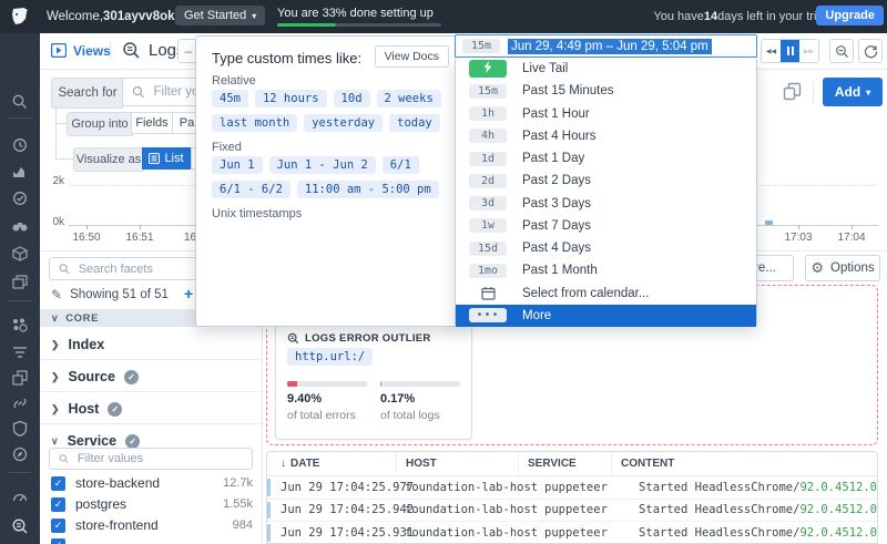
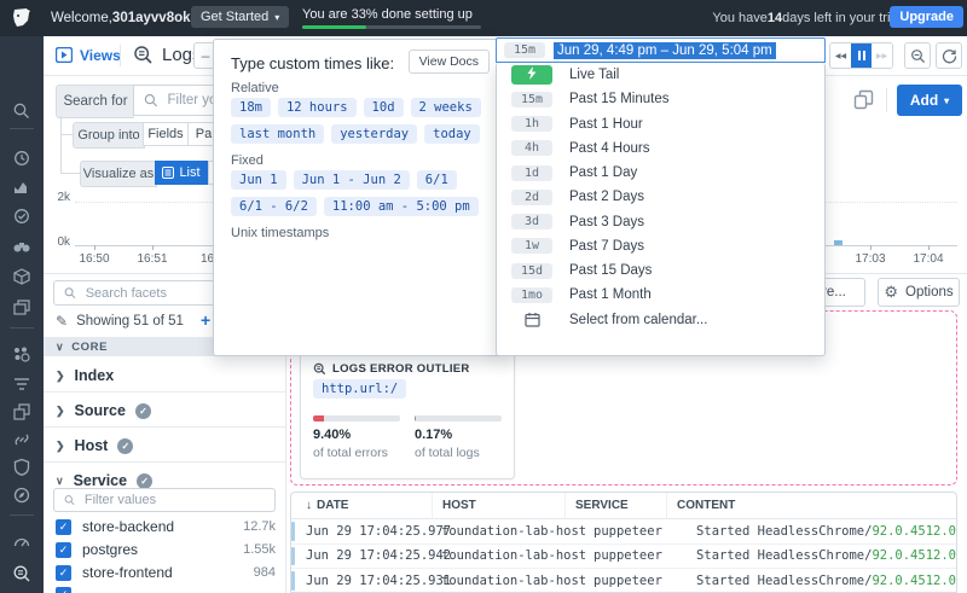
  Welcome,
  301ayvv8ok
  Get Started
  ▾
  You are 33% done setting up
  You have
  14
  days left in your tri
  Upgrade
  Views
  Log
  –
  Search for
  Filter y
  Add
  ▾
  Group into
  Fields
  Pa
  Visualize as
  List
  2k
  0k
  16:50
  16:51
  16
  17:03
  17:04
  Search facets
  ✎
  Showing 51 of 51
  +
  ∨
  CORE
  ❯
  Index
  ❯
  Source
  ✓
  ❯
  Host
  ✓
  ∨
  Service
  ✓
  Filter values
  ✓
  store-backend
  12.7k
  ✓
  postgres
  1.55k
  ✓
  store-frontend
  984
  ⚙
  Options
  LOGS ERROR OUTLIER
  http.url:/
  9.40%
  0.17%
  of total errors
  of total logs
  ↓
  DATE
  HOST
  SERVICE
  CONTENT
  Jun 29 17:04:25.9
  foundation-lab-host
  puppeteer
  Started HeadlessChrome/92.0.4512.0
  Jun 29 17:04:25.9
  foundation-lab-host
  puppeteer
  Started HeadlessChrome/92.0.4512.0
  Jun 29 17:04:25.9
  foundation-lab-host
  puppeteer
  Started HeadlessChrome/92.0.4512.0
  Type custom times like:
  View Docs
  Relative
- 45m
+ 18m
  12 hours
  10d
  2 weeks
  last month
  yesterday
  today
  Fixed
  Jun 1
  Jun 1 - Jun 2
  6/1
  6/1 - 6/2
  11:00 am - 5:00 pm
  Unix timestamps
  15m
  Jun 29, 4:49 pm – Jun 29, 5:04 pm
  Live Tail
  15m
  Past 15 Minutes
  1h
  Past 1 Hour
  4h
  Past 4 Hours
  1d
  Past 1 Day
  2d
  Past 2 Days
  3d
  Past 3 Days
  1w
  Past 7 Days
  15d
- Past 4 Days
+ Past 15 Days
  1mo
  Past 1 Month
  Select from calendar...
- •••
- More
